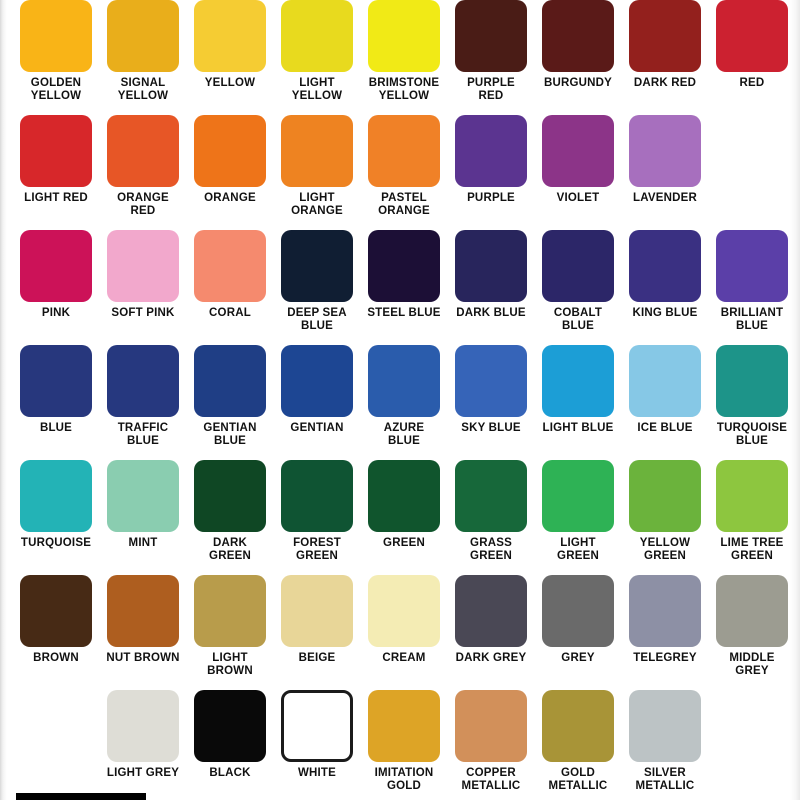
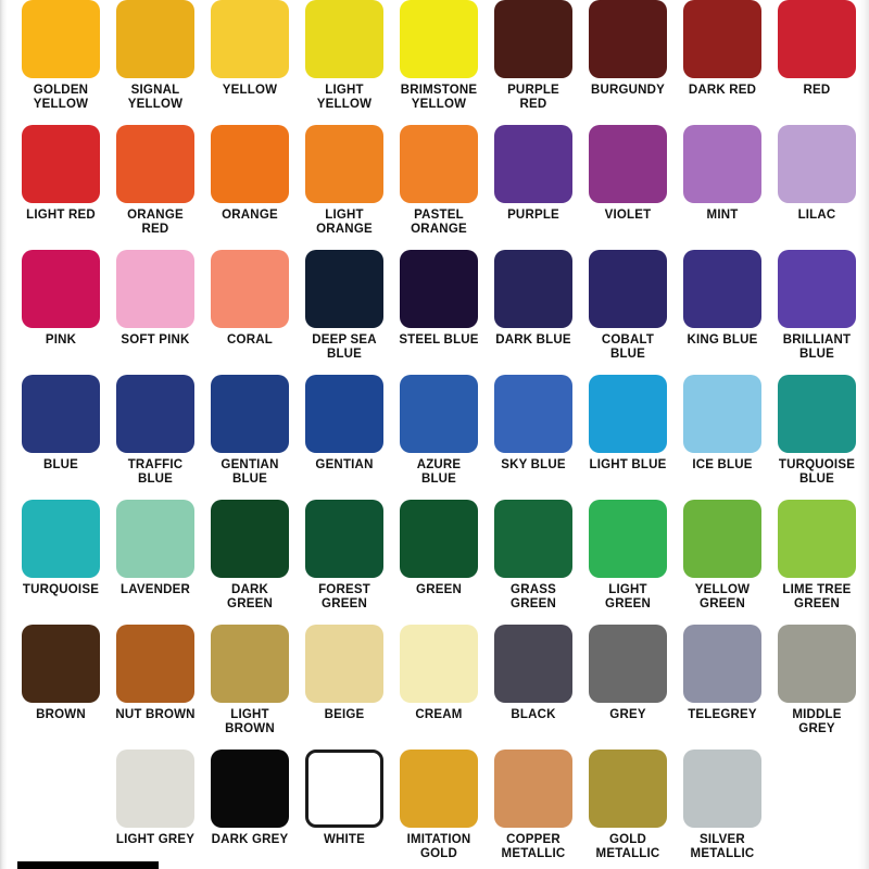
  GOLDEN
  YELLOW
  SIGNAL
  YELLOW
  YELLOW
  LIGHT
  YELLOW
  BRIMSTONE
  YELLOW
  PURPLE
  RED
  BURGUNDY
  DARK RED
  RED
  LIGHT RED
  ORANGE
  RED
  ORANGE
  LIGHT
  ORANGE
  PASTEL
  ORANGE
  PURPLE
  VIOLET
- LAVENDER
+ MINT
+ LILAC
  PINK
  SOFT PINK
  CORAL
  DEEP SEA
  BLUE
  STEEL BLUE
  DARK BLUE
  COBALT
  BLUE
  KING BLUE
  BRILLIANT
  BLUE
  BLUE
  TRAFFIC
  BLUE
  GENTIAN
  BLUE
  GENTIAN
  AZURE
  BLUE
  SKY BLUE
  LIGHT BLUE
  ICE BLUE
  TURQUOISE
  BLUE
  TURQUOISE
- MINT
+ LAVENDER
  DARK
  GREEN
  FOREST
  GREEN
  GREEN
  GRASS
  GREEN
  LIGHT
  GREEN
  YELLOW
  GREEN
  LIME TREE
  GREEN
  BROWN
  NUT BROWN
  LIGHT
  BROWN
  BEIGE
  CREAM
- DARK GREY
+ BLACK
  GREY
  TELEGREY
  MIDDLE
  GREY
  LIGHT GREY
- BLACK
+ DARK GREY
  WHITE
  IMITATION
  GOLD
  COPPER
  METALLIC
  GOLD
  METALLIC
  SILVER
  METALLIC
